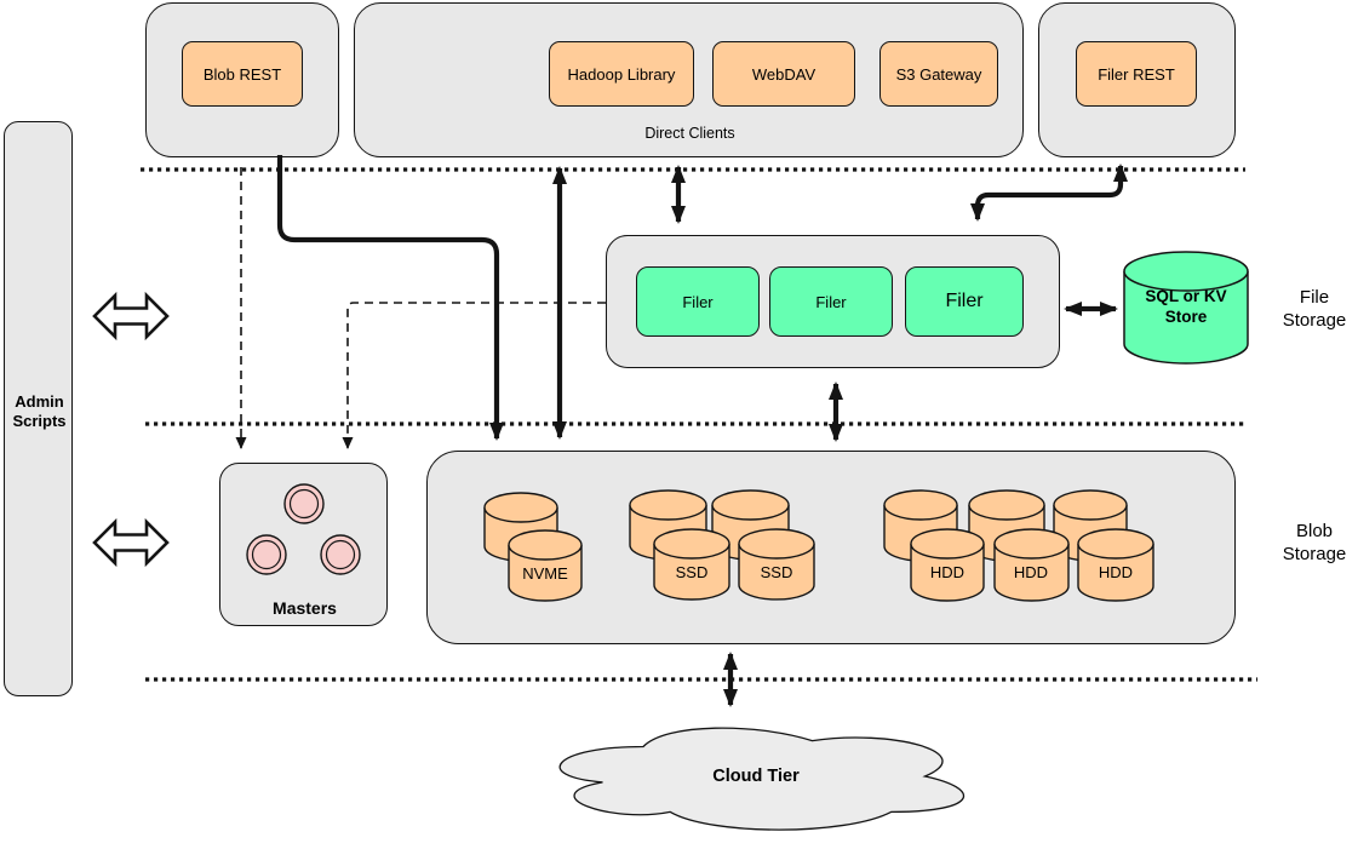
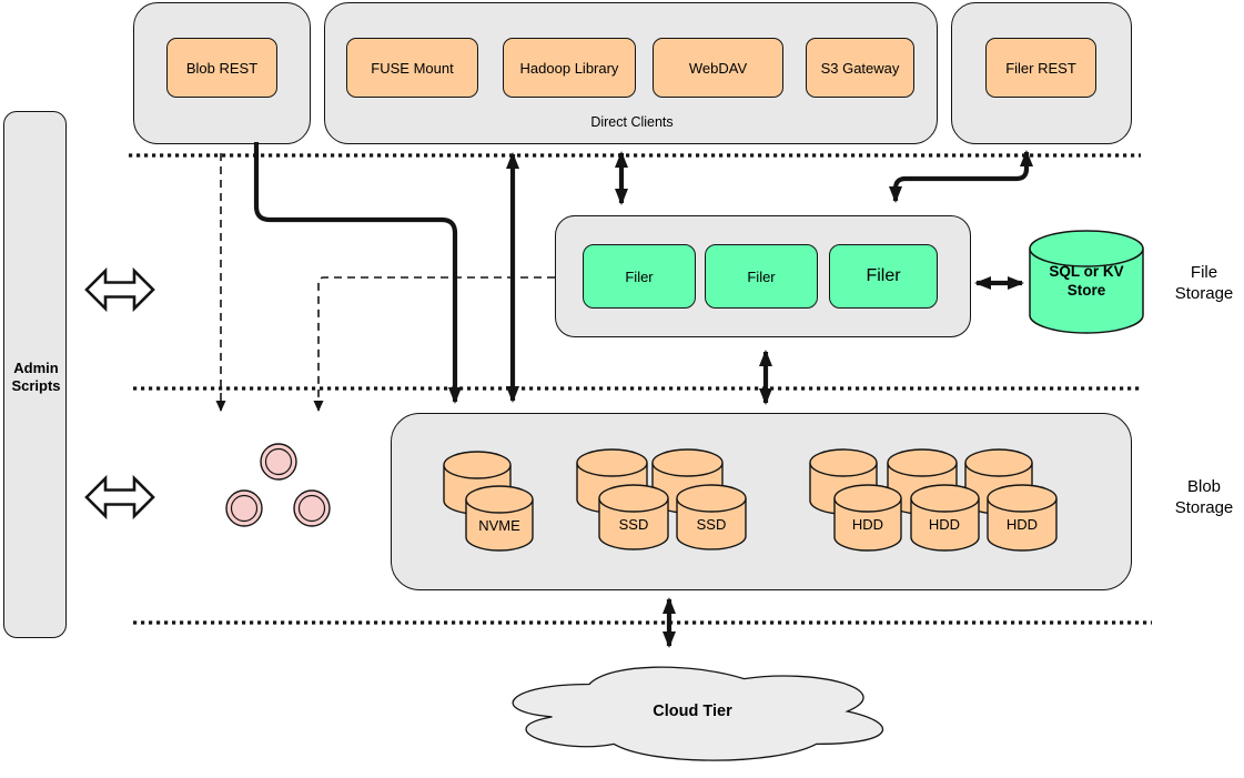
  Admin
  Scripts
  Blob REST
  Direct Clients
+ FUSE Mount
  Hadoop Library
  WebDAV
  S3 Gateway
  Filer REST
  Filer
  Filer
  Filer
  SQL or KV
  Store
  File
  Storage
- Masters
  Blob
  Storage
  Cloud Tier
  NVME
  SSD
  SSD
  HDD
  HDD
  HDD
